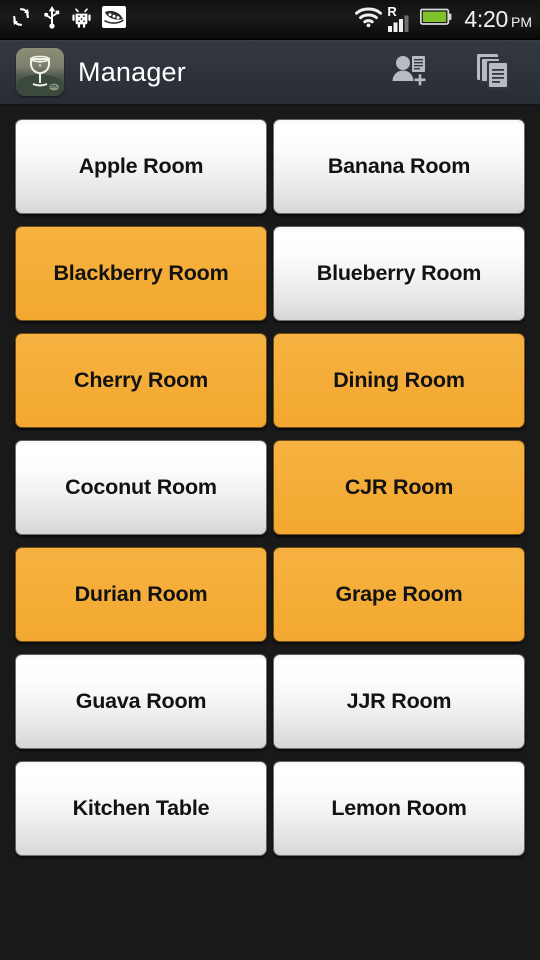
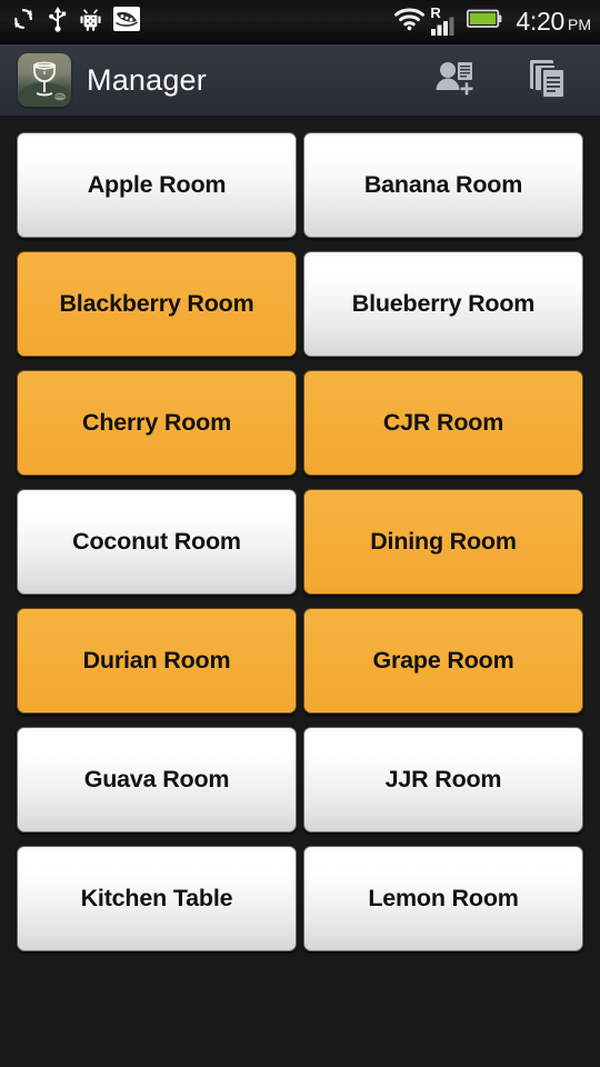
  R
  4:20 PM
  Manager
  Apple Room
  Banana Room
  Blackberry Room
  Blueberry Room
  Cherry Room
- Dining Room
+ CJR Room
  Coconut Room
- CJR Room
+ Dining Room
  Durian Room
  Grape Room
  Guava Room
  JJR Room
  Kitchen Table
  Lemon Room
